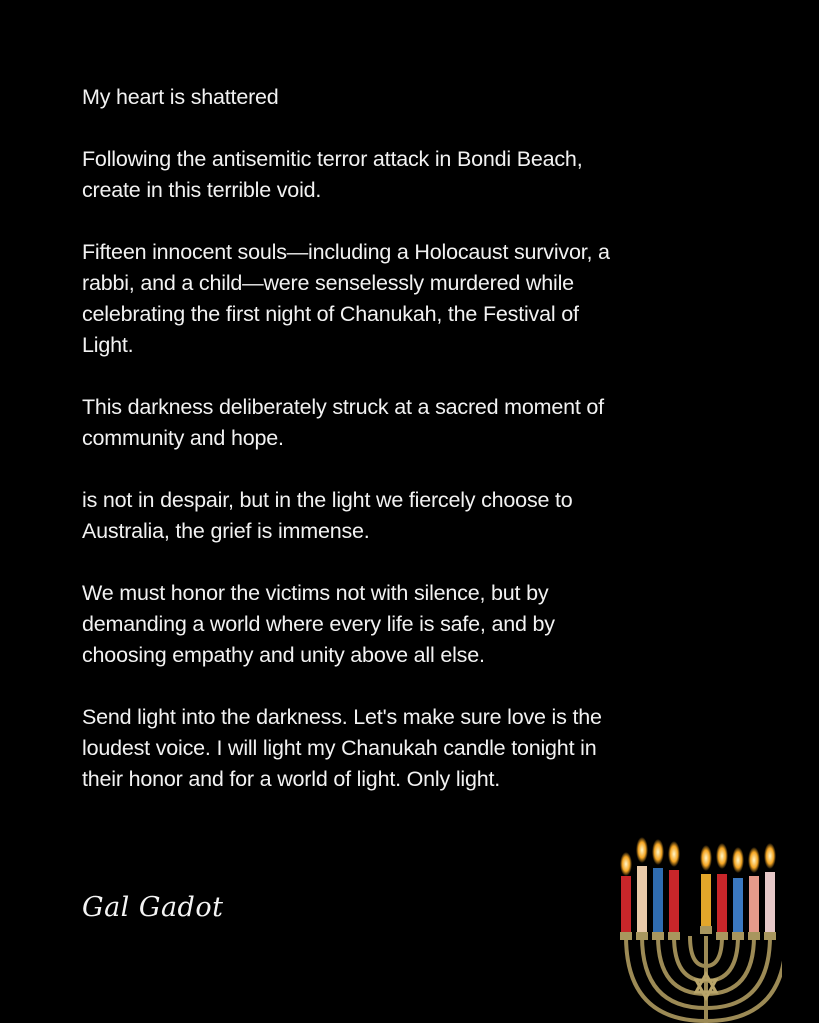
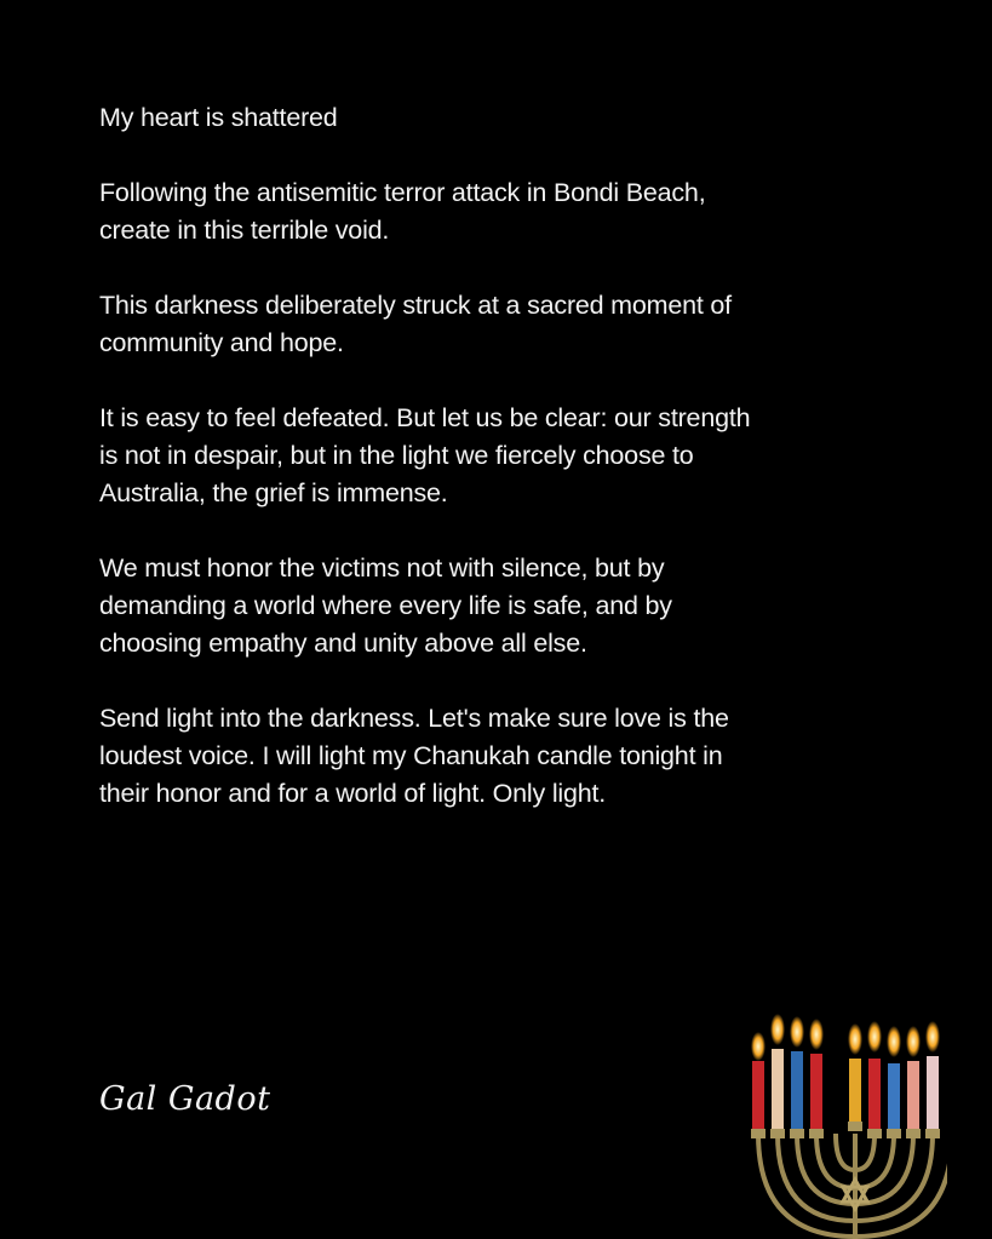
  My heart is shattered
  Following the antisemitic terror attack in Bondi Beach,
  create in this terrible void.
- Fifteen innocent souls—including a Holocaust survivor, a
- rabbi, and a child—were senselessly murdered while
- celebrating the first night of Chanukah, the Festival of
- Light.
  This darkness deliberately struck at a sacred moment of
  community and hope.
+ It is easy to feel defeated. But let us be clear: our strength
  is not in despair, but in the light we fiercely choose to
  Australia, the grief is immense.
  We must honor the victims not with silence, but by
  demanding a world where every life is safe, and by
  choosing empathy and unity above all else.
  Send light into the darkness. Let's make sure love is the
  loudest voice. I will light my Chanukah candle tonight in
  their honor and for a world of light. Only light.
  Gal Gadot
